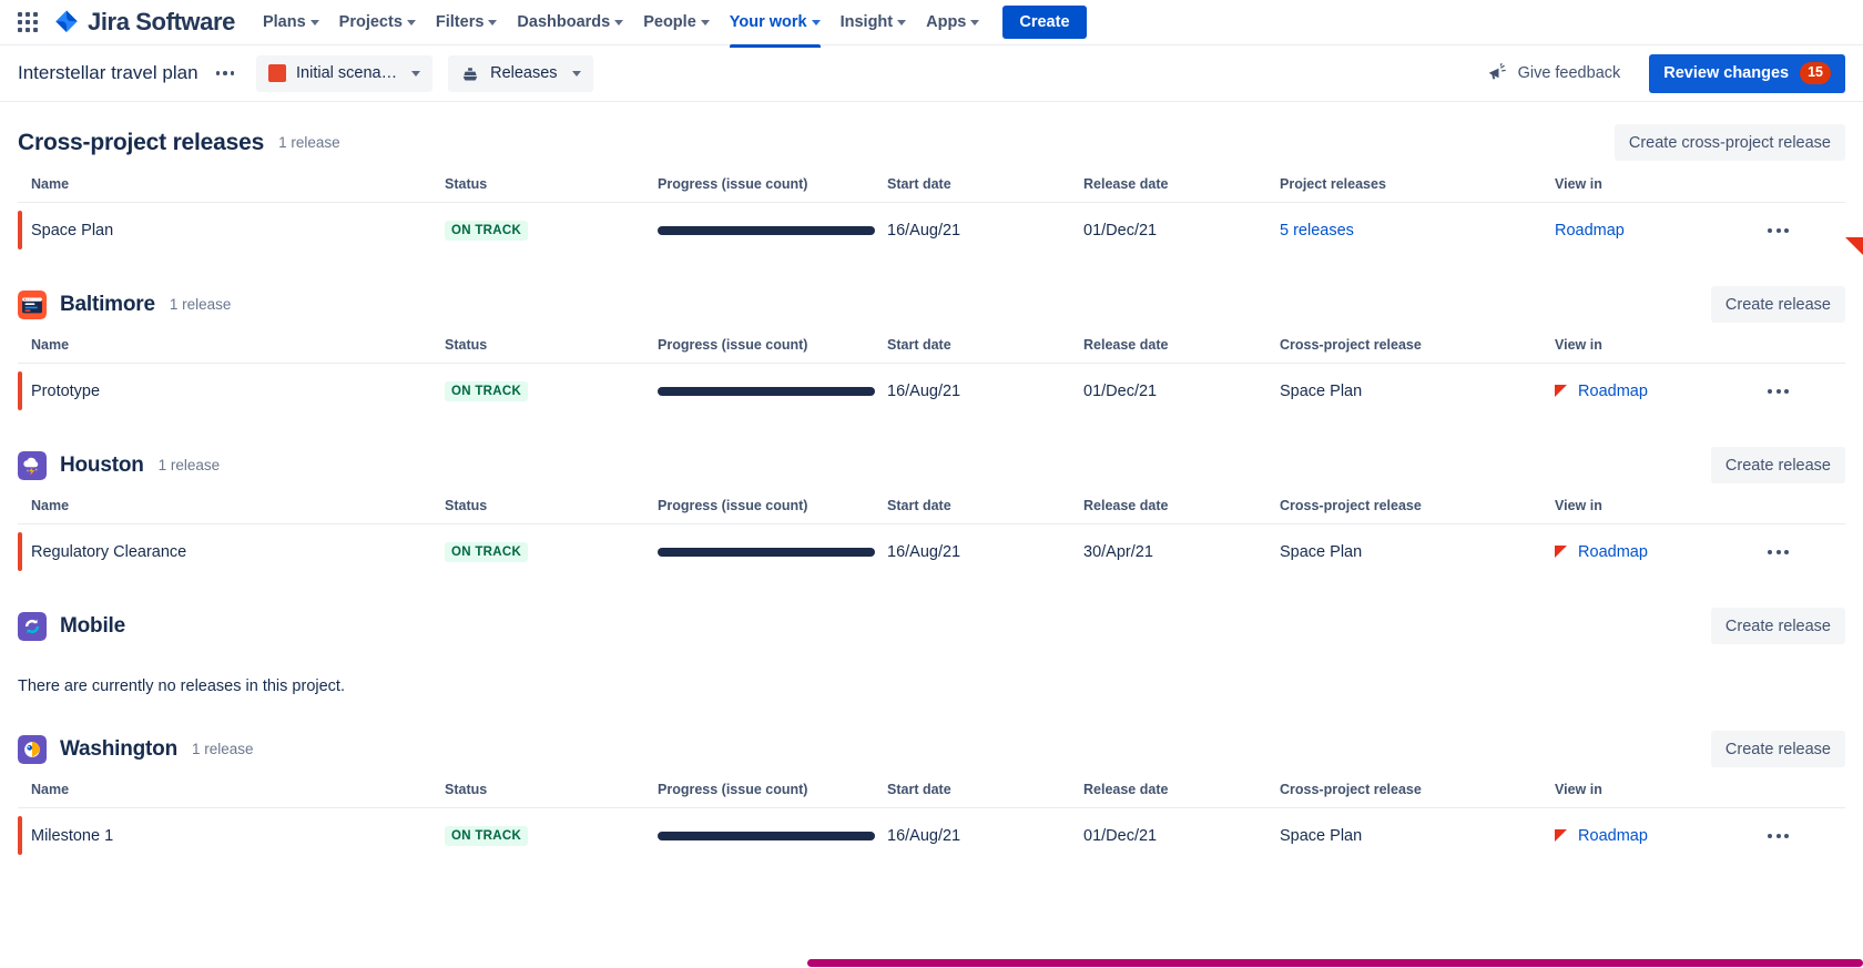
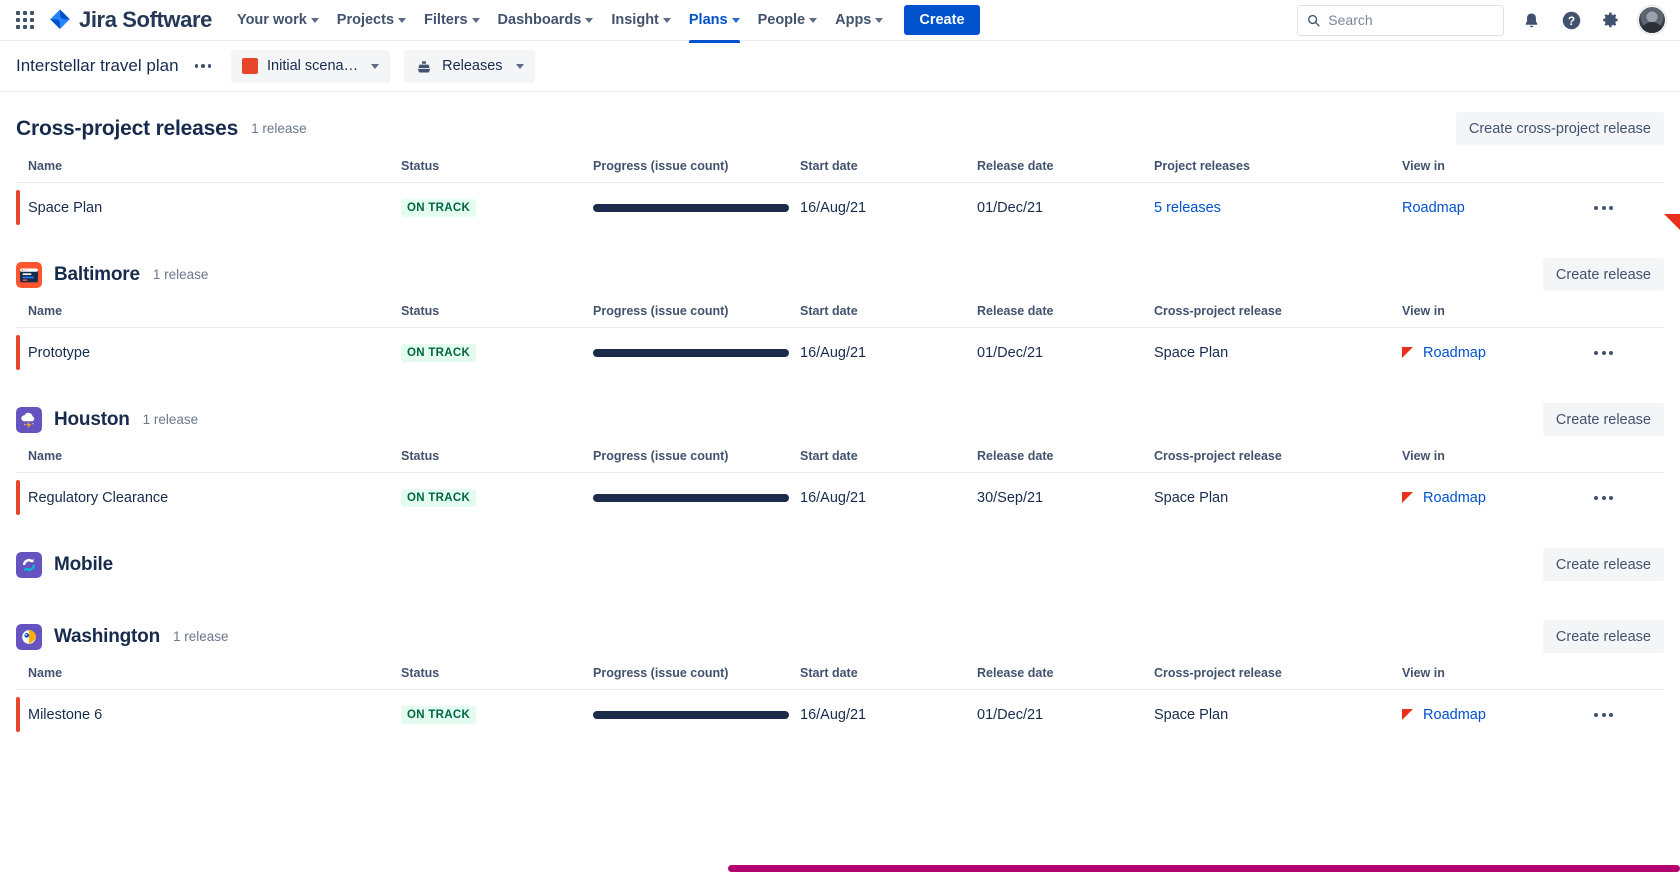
  Jira Software
- Plans
+ Your work
  Projects
  Filters
  Dashboards
- People
+ Insight
- Your work
+ Plans
- Insight
+ People
  Apps
  Create
+ Search
+ ?
  Interstellar travel plan
  Initial scena…
  Releases
- Give feedback
- Review changes
- 15
  Cross-project releases
  1 release
  Create cross-project release
  Name	Status	Progress (issue count)	Start date	Release date	Project releases	View in
  Space Plan	ON TRACK		16/Aug/21	01/Dec/21	5 releases	Roadmap
  Baltimore
  1 release
  Create release
  Name	Status	Progress (issue count)	Start date	Release date	Cross-project release	View in
  Prototype	ON TRACK		16/Aug/21	01/Dec/21	Space Plan	Roadmap
  Houston
  1 release
  Create release
  Name	Status	Progress (issue count)	Start date	Release date	Cross-project release	View in
- Regulatory Clearance	ON TRACK		16/Aug/21	30/Apr/21	Space Plan	Roadmap
+ Regulatory Clearance	ON TRACK		16/Aug/21	30/Sep/21	Space Plan	Roadmap
  Mobile
  Create release
- There are currently no releases in this project.
  Washington
  1 release
  Create release
  Name	Status	Progress (issue count)	Start date	Release date	Cross-project release	View in
- Milestone 1	ON TRACK		16/Aug/21	01/Dec/21	Space Plan	Roadmap
+ Milestone 6	ON TRACK		16/Aug/21	01/Dec/21	Space Plan	Roadmap
